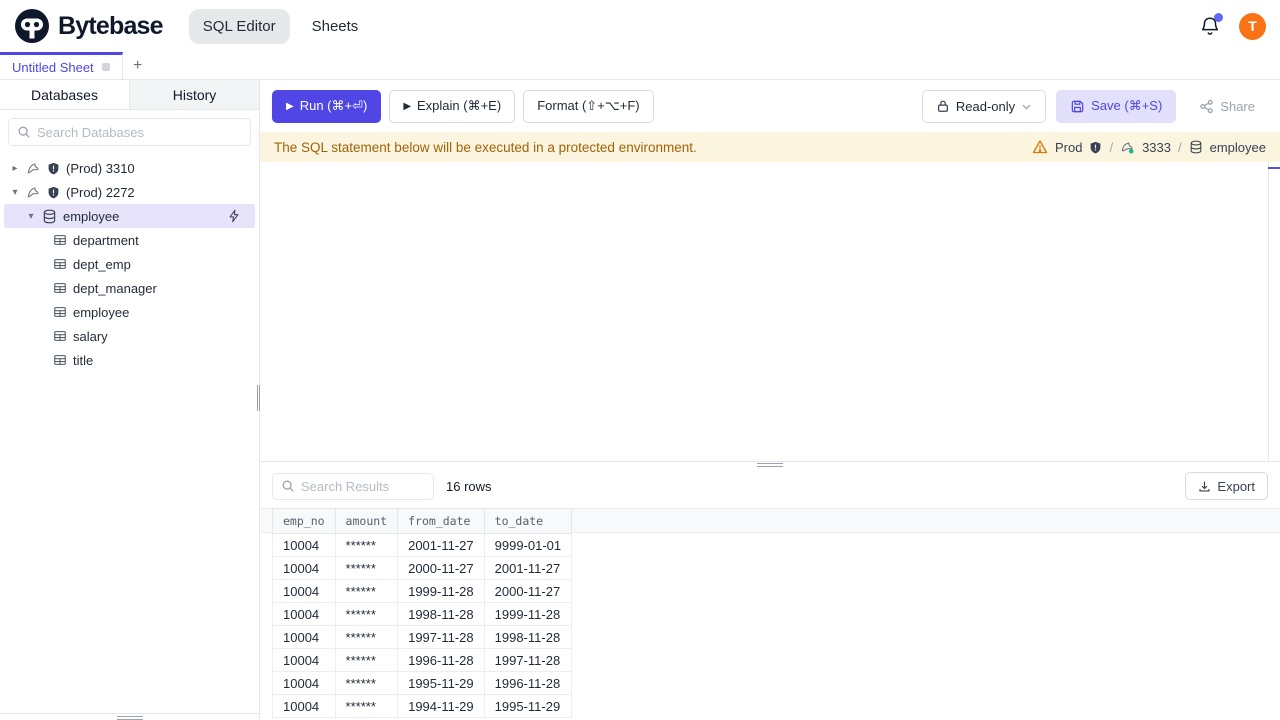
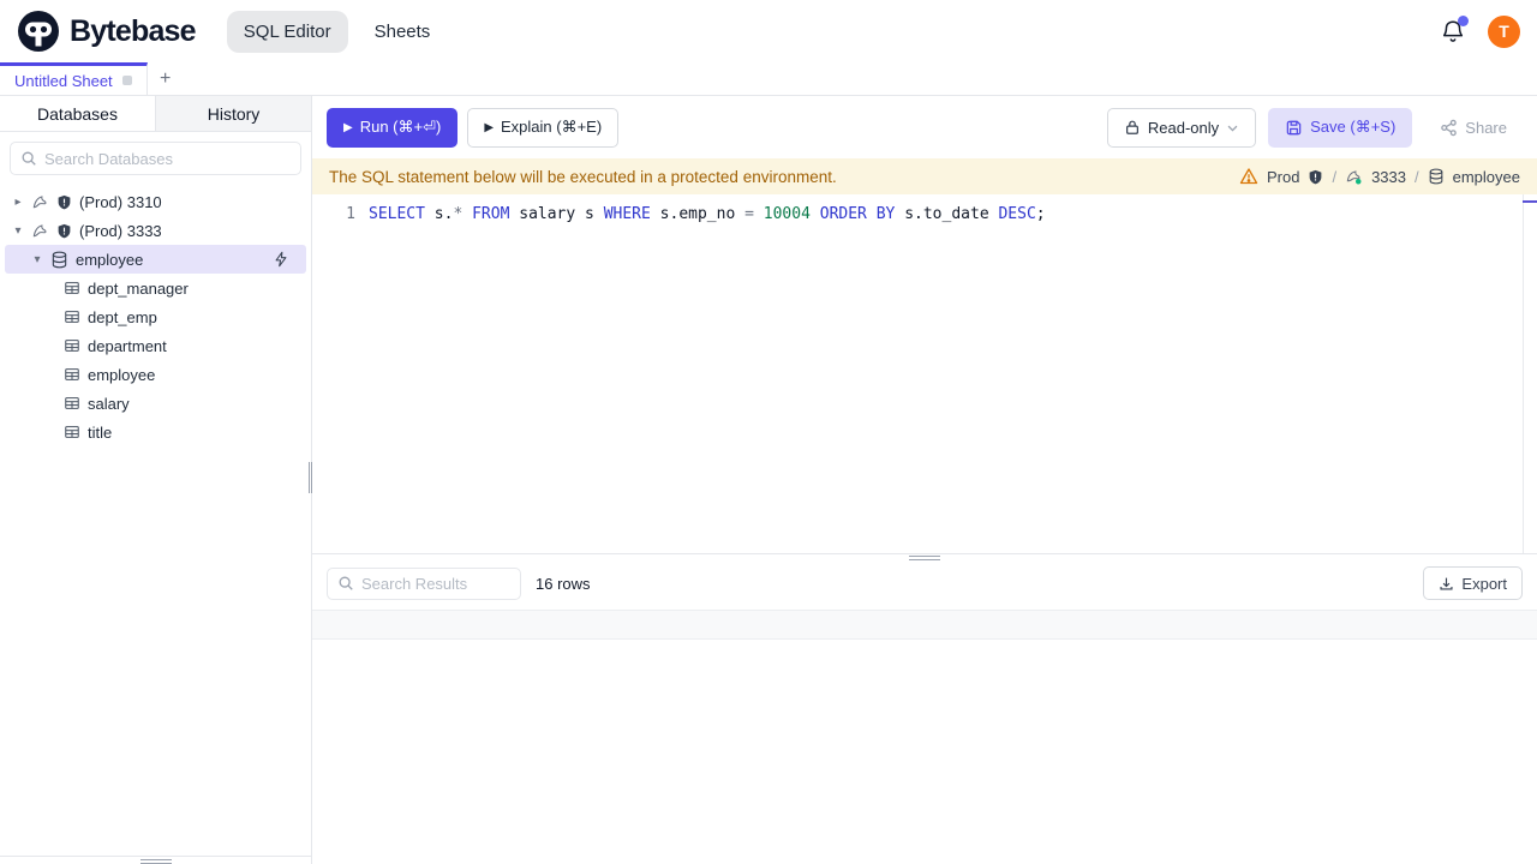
  Bytebase
  SQL Editor
  Sheets
  T
  Untitled Sheet
  +
  Databases
  History
  Search Databases
  ▸
  (Prod) 3310
  ▾
- (Prod) 2272
+ (Prod) 3333
  ▾
  employee
- department
+ dept_manager
  dept_emp
- dept_manager
+ department
  employee
  salary
  title
  ▶
  Run (⌘+⏎)
  ▶
  Explain (⌘+E)
- Format (⇧+⌥+F)
  Read-only
  Save (⌘+S)
  Share
  The SQL statement below will be executed in a protected environment.
  Prod
  /
  3333
  /
  employee
+ 1
+ SELECT s.* FROM salary s WHERE s.emp_no = 10004 ORDER BY s.to_date DESC;
  Search Results
  16 rows
  Export
- emp_no	amount	from_date	to_date
- 10004	******	2001-11-27	9999-01-01
- 10004	******	2000-11-27	2001-11-27
- 10004	******	1999-11-28	2000-11-27
- 10004	******	1998-11-28	1999-11-28
- 10004	******	1997-11-28	1998-11-28
- 10004	******	1996-11-28	1997-11-28
- 10004	******	1995-11-29	1996-11-28
- 10004	******	1994-11-29	1995-11-29
